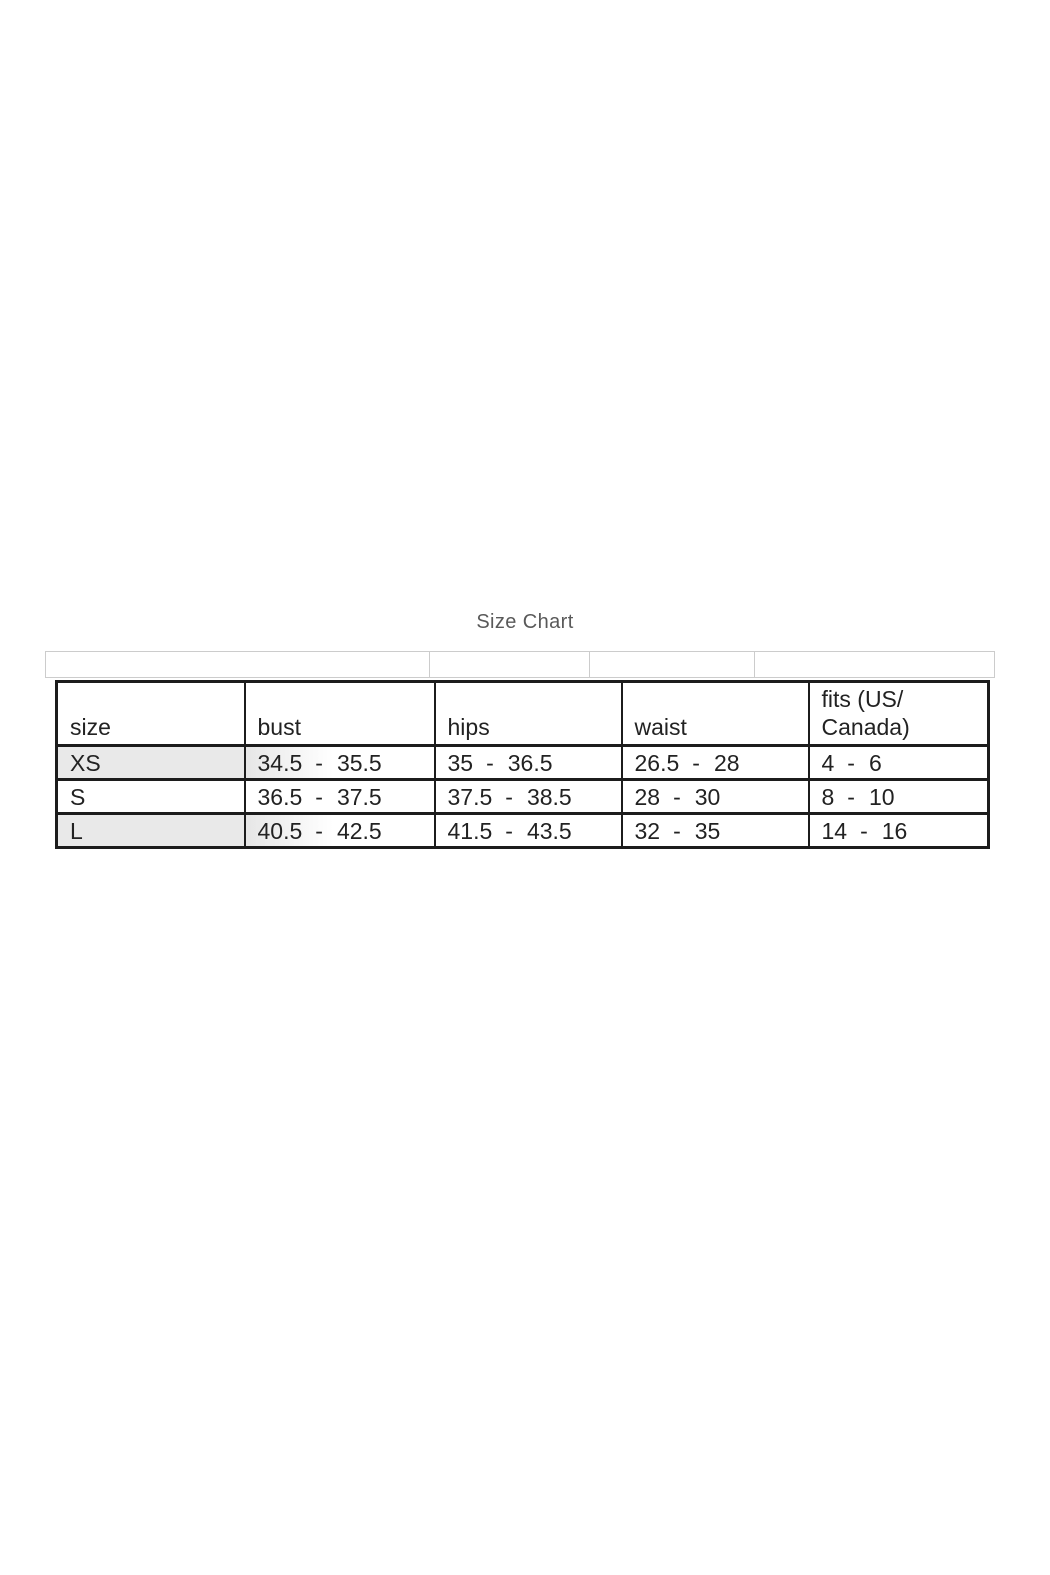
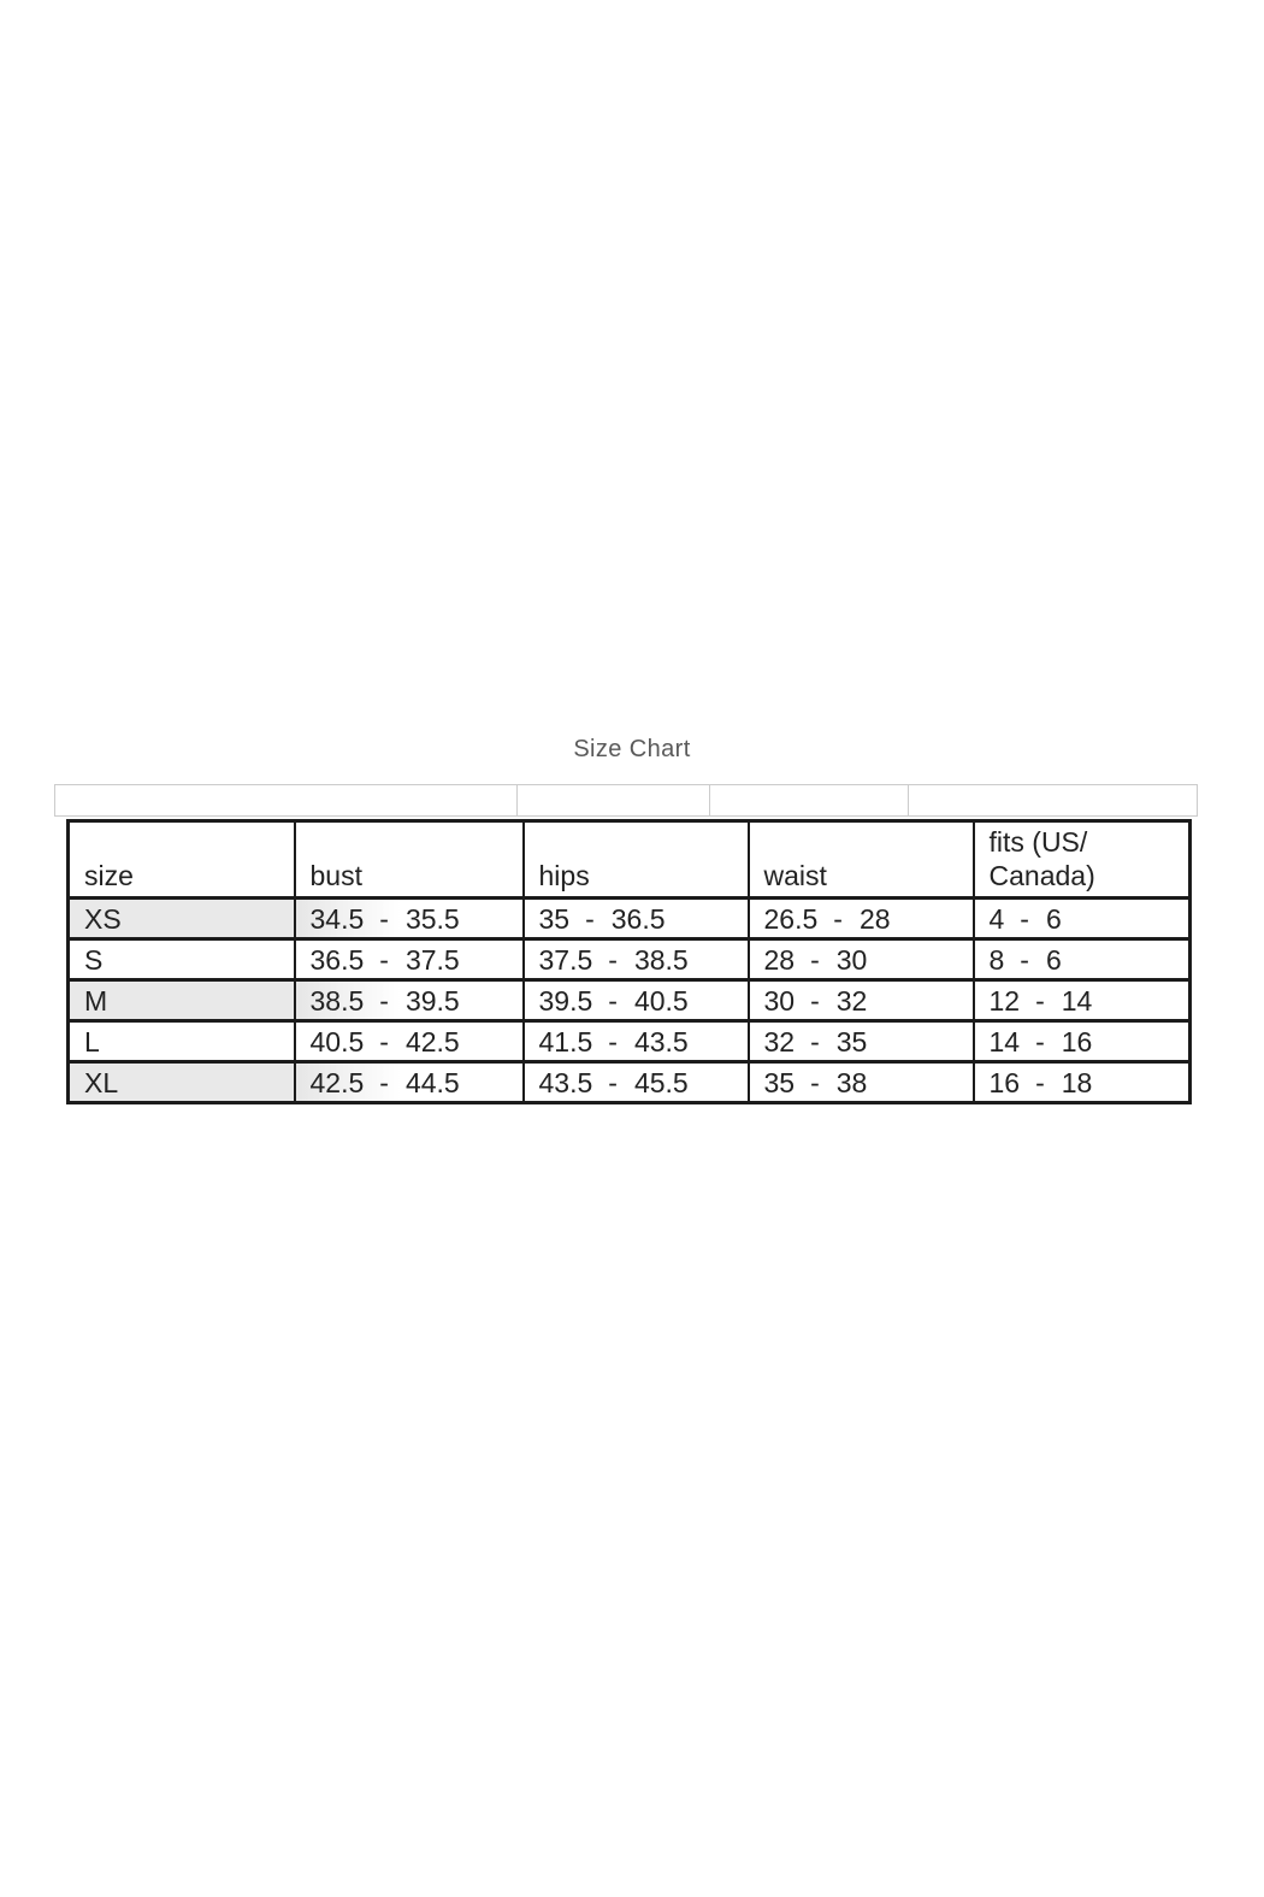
  Size Chart
  size	bust	hips	waist	fits (US/Canada)
  XS	34.5 - 35.5	35 - 36.5	26.5 - 28	4 - 6
- S	36.5 - 37.5	37.5 - 38.5	28 - 30	8 - 10
+ S	36.5 - 37.5	37.5 - 38.5	28 - 30	8 - 6
+ M	38.5 - 39.5	39.5 - 40.5	30 - 32	12 - 14
  L	40.5 - 42.5	41.5 - 43.5	32 - 35	14 - 16
+ XL	42.5 - 44.5	43.5 - 45.5	35 - 38	16 - 18
